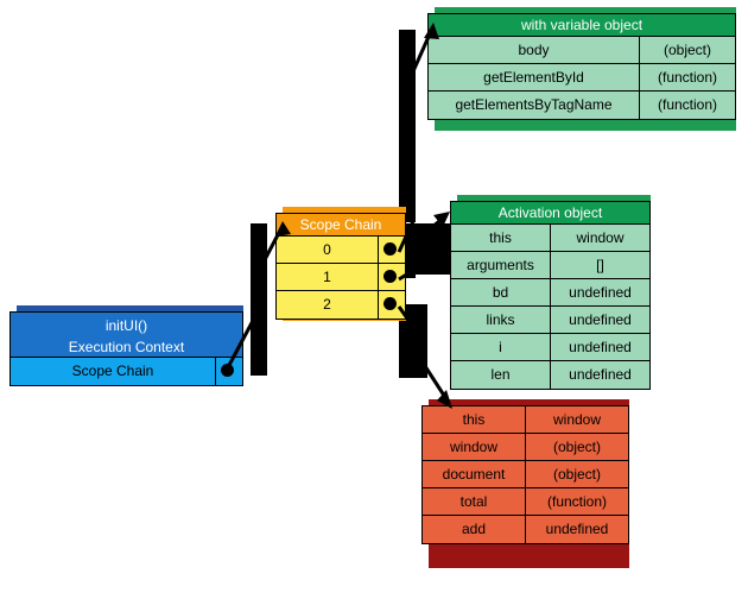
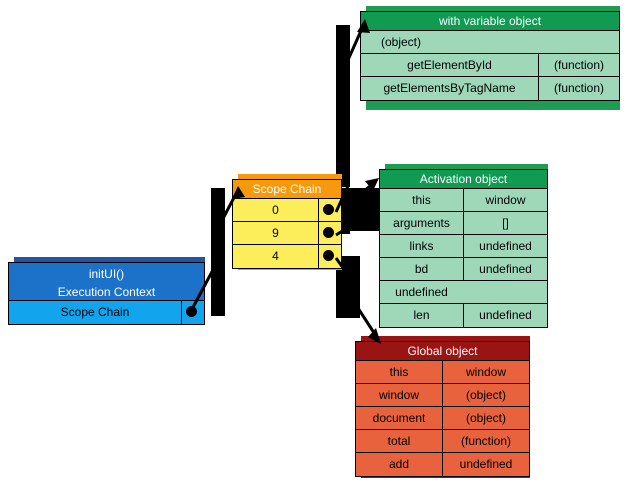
  with variable object
- body
  (object)
  getElementById
  (function)
  getElementsByTagName
  (function)
  Activation object
  this
  window
  arguments
  []
- bd
+ links
  undefined
- links
+ bd
  undefined
- i
  undefined
  len
  undefined
+ Global object
  this
  window
  window
  (object)
  document
  (object)
  total
  (function)
  add
  undefined
  Scope Chain
  0
- 1
+ 9
- 2
+ 4
  initUI()
  Execution Context
  Scope Chain
